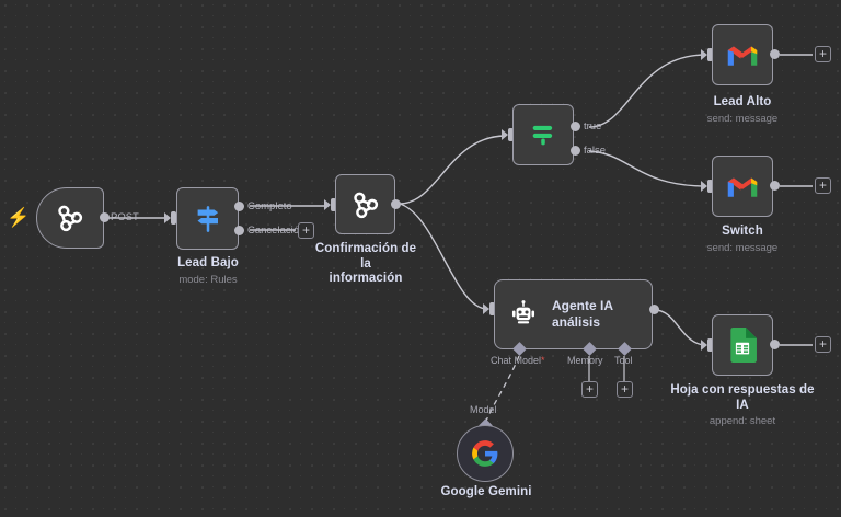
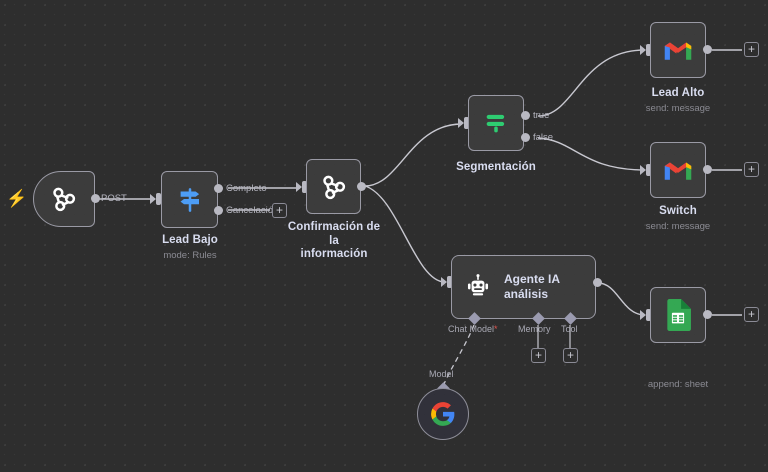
  ⚡
  POST
  Completo
  Cancelació
  +
  Lead Bajo
  mode: Rules
  Confirmación de la
  información
  true
  false
+ Segmentación
  +
  Lead Alto
  send: message
  +
  Switch
  send: message
  Agente IA
  análisis
  Chat Model*
  Memory
  Tool
  +
  +
  Model
- Google Gemini
  +
- Hoja con respuestas de
- IA
  append: sheet
